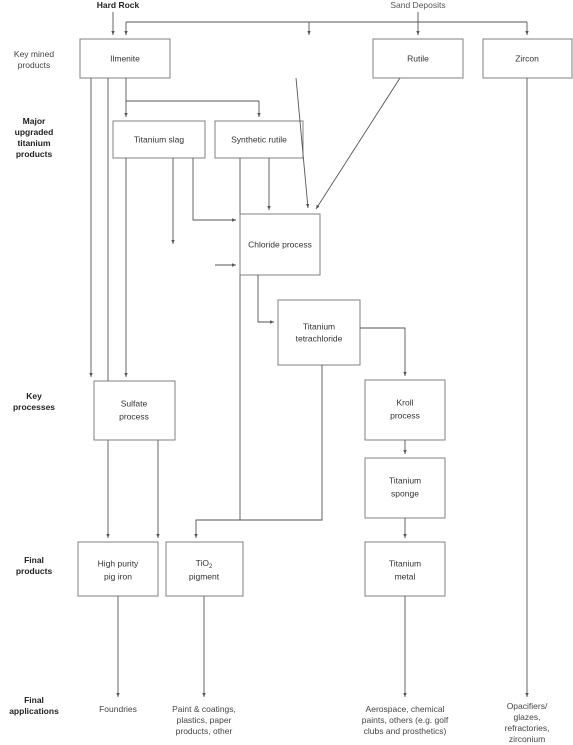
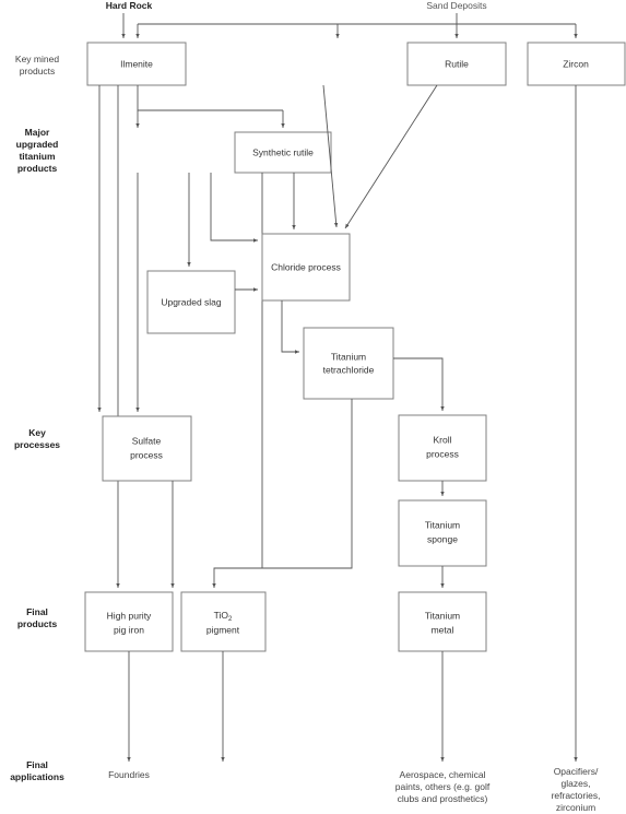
  Hard Rock
  Sand Deposits
  Key mined
  products
  Major
  upgraded
  titanium
  products
  Key
  processes
  Final
  products
  Final
  applications
  Ilmenite
  Rutile
  Zircon
- Titanium slag
  Synthetic rutile
  Chloride process
+ Upgraded slag
  Titanium
  tetrachloride
  Sulfate
  process
  Kroll
  process
  Titanium
  sponge
  High purity
  pig iron
  TiO
  pigment
  Titanium
  metal
  Foundries
- Paint & coatings,
- plastics, paper
- products, other
  Aerospace, chemical
  paints, others (e.g. golf
  clubs and prosthetics)
  Opacifiers/
  glazes,
  refractories,
  zirconium
